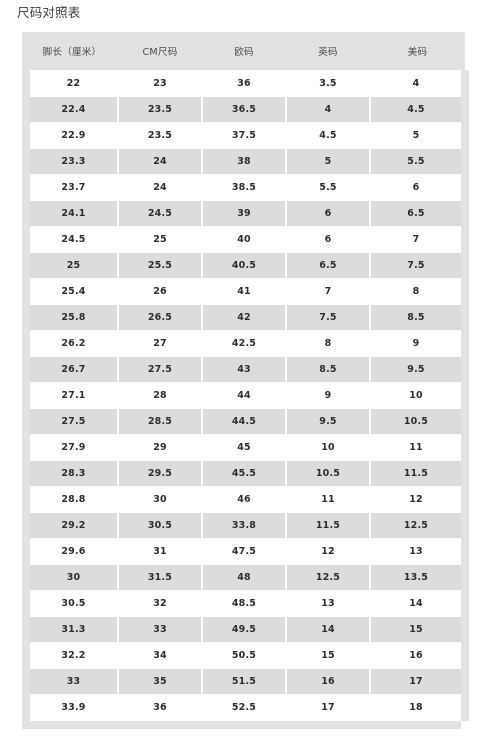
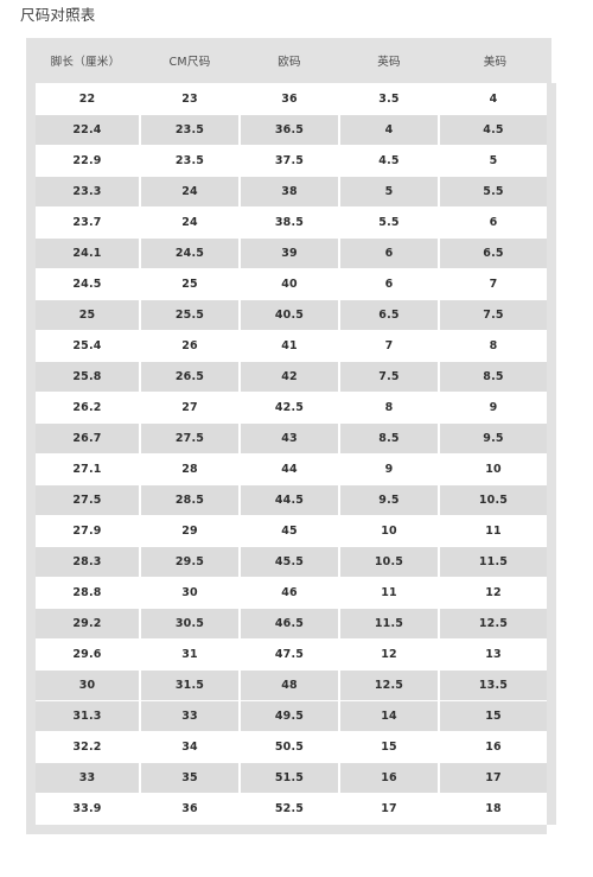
  尺码对照表
  脚长（厘米）	CM尺码	欧码	英码	美码
  22	23	36	3.5	4
  22.4	23.5	36.5	4	4.5
  22.9	23.5	37.5	4.5	5
  23.3	24	38	5	5.5
  23.7	24	38.5	5.5	6
  24.1	24.5	39	6	6.5
  24.5	25	40	6	7
  25	25.5	40.5	6.5	7.5
  25.4	26	41	7	8
  25.8	26.5	42	7.5	8.5
  26.2	27	42.5	8	9
  26.7	27.5	43	8.5	9.5
  27.1	28	44	9	10
  27.5	28.5	44.5	9.5	10.5
  27.9	29	45	10	11
  28.3	29.5	45.5	10.5	11.5
  28.8	30	46	11	12
- 29.2	30.5	33.8	11.5	12.5
+ 29.2	30.5	46.5	11.5	12.5
  29.6	31	47.5	12	13
  30	31.5	48	12.5	13.5
- 30.5	32	48.5	13	14
  31.3	33	49.5	14	15
  32.2	34	50.5	15	16
  33	35	51.5	16	17
  33.9	36	52.5	17	18
